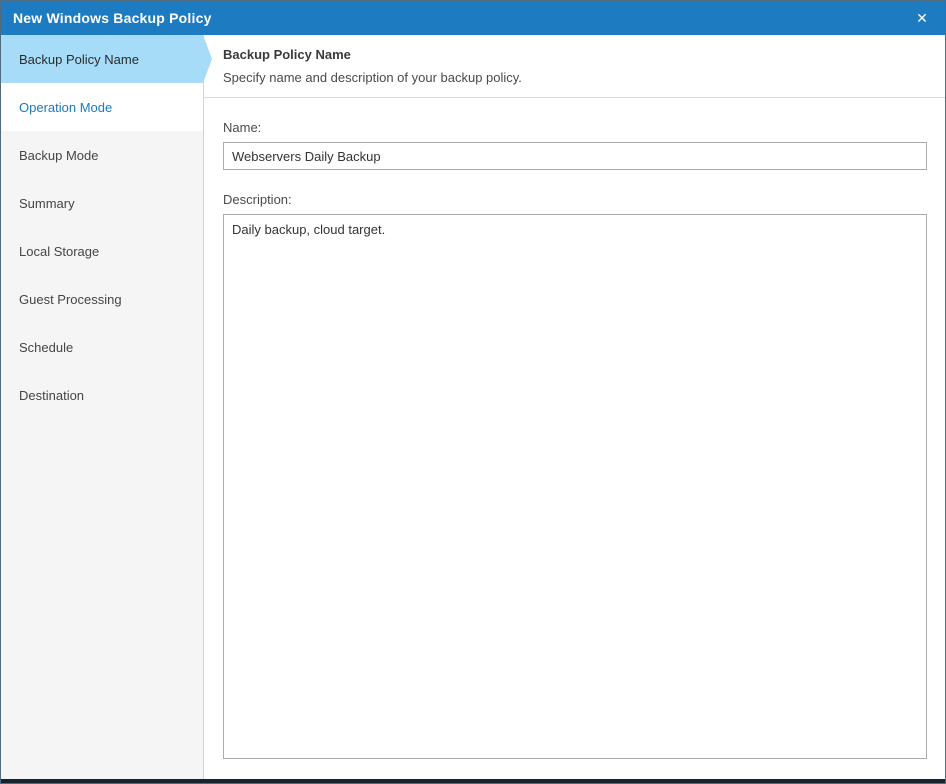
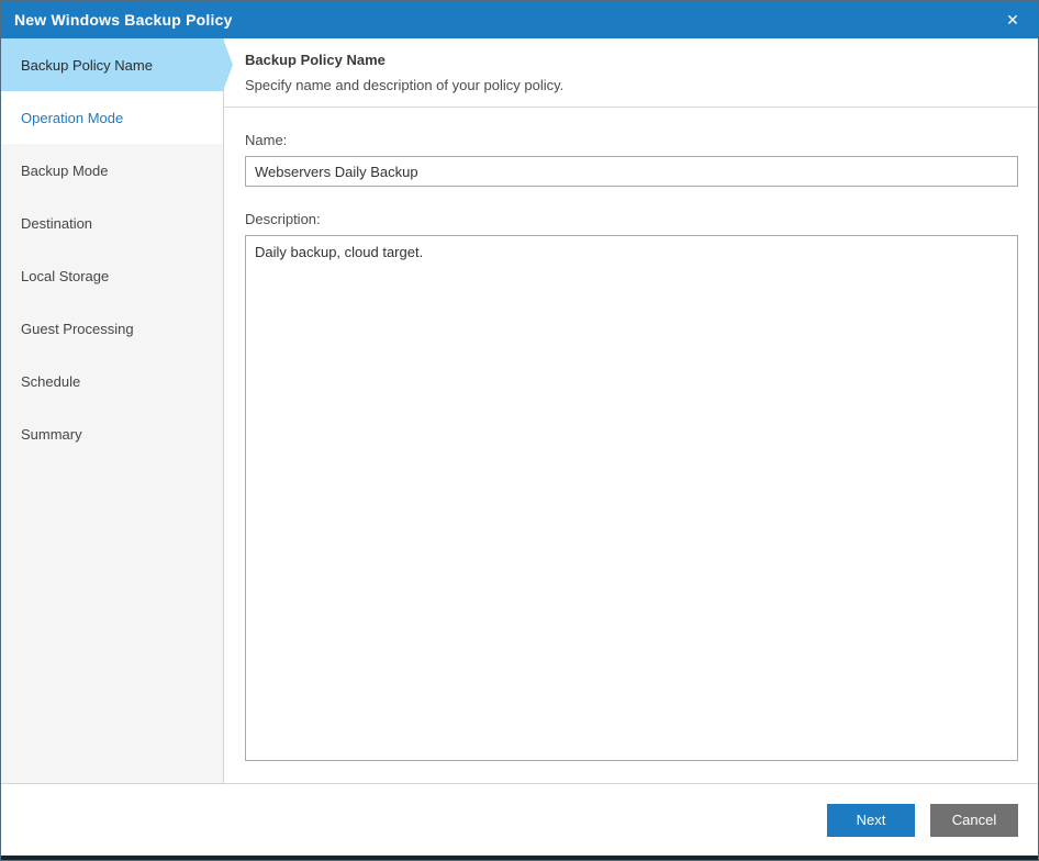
  New Windows Backup Policy
  ✕
  Backup Policy Name
  Operation Mode
  Backup Mode
- Summary
+ Destination
  Local Storage
  Guest Processing
  Schedule
- Destination
+ Summary
  Backup Policy Name
- Specify name and description of your backup policy.
+ Specify name and description of your policy policy.
  Name:
  Webservers Daily Backup
  Description:
  Daily backup, cloud target.
+ Next
+ Cancel
